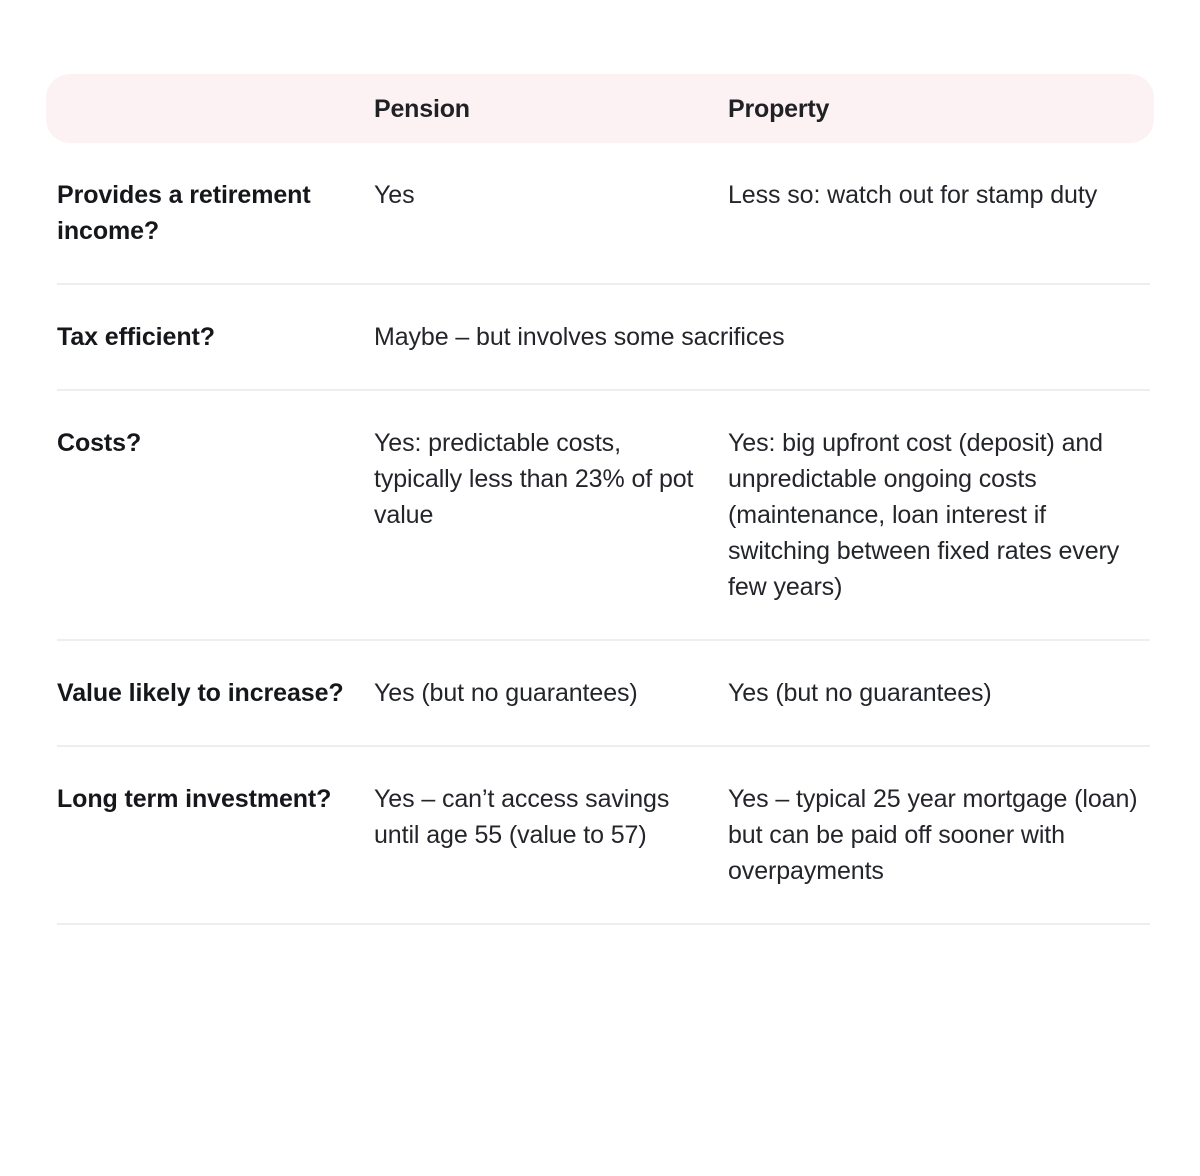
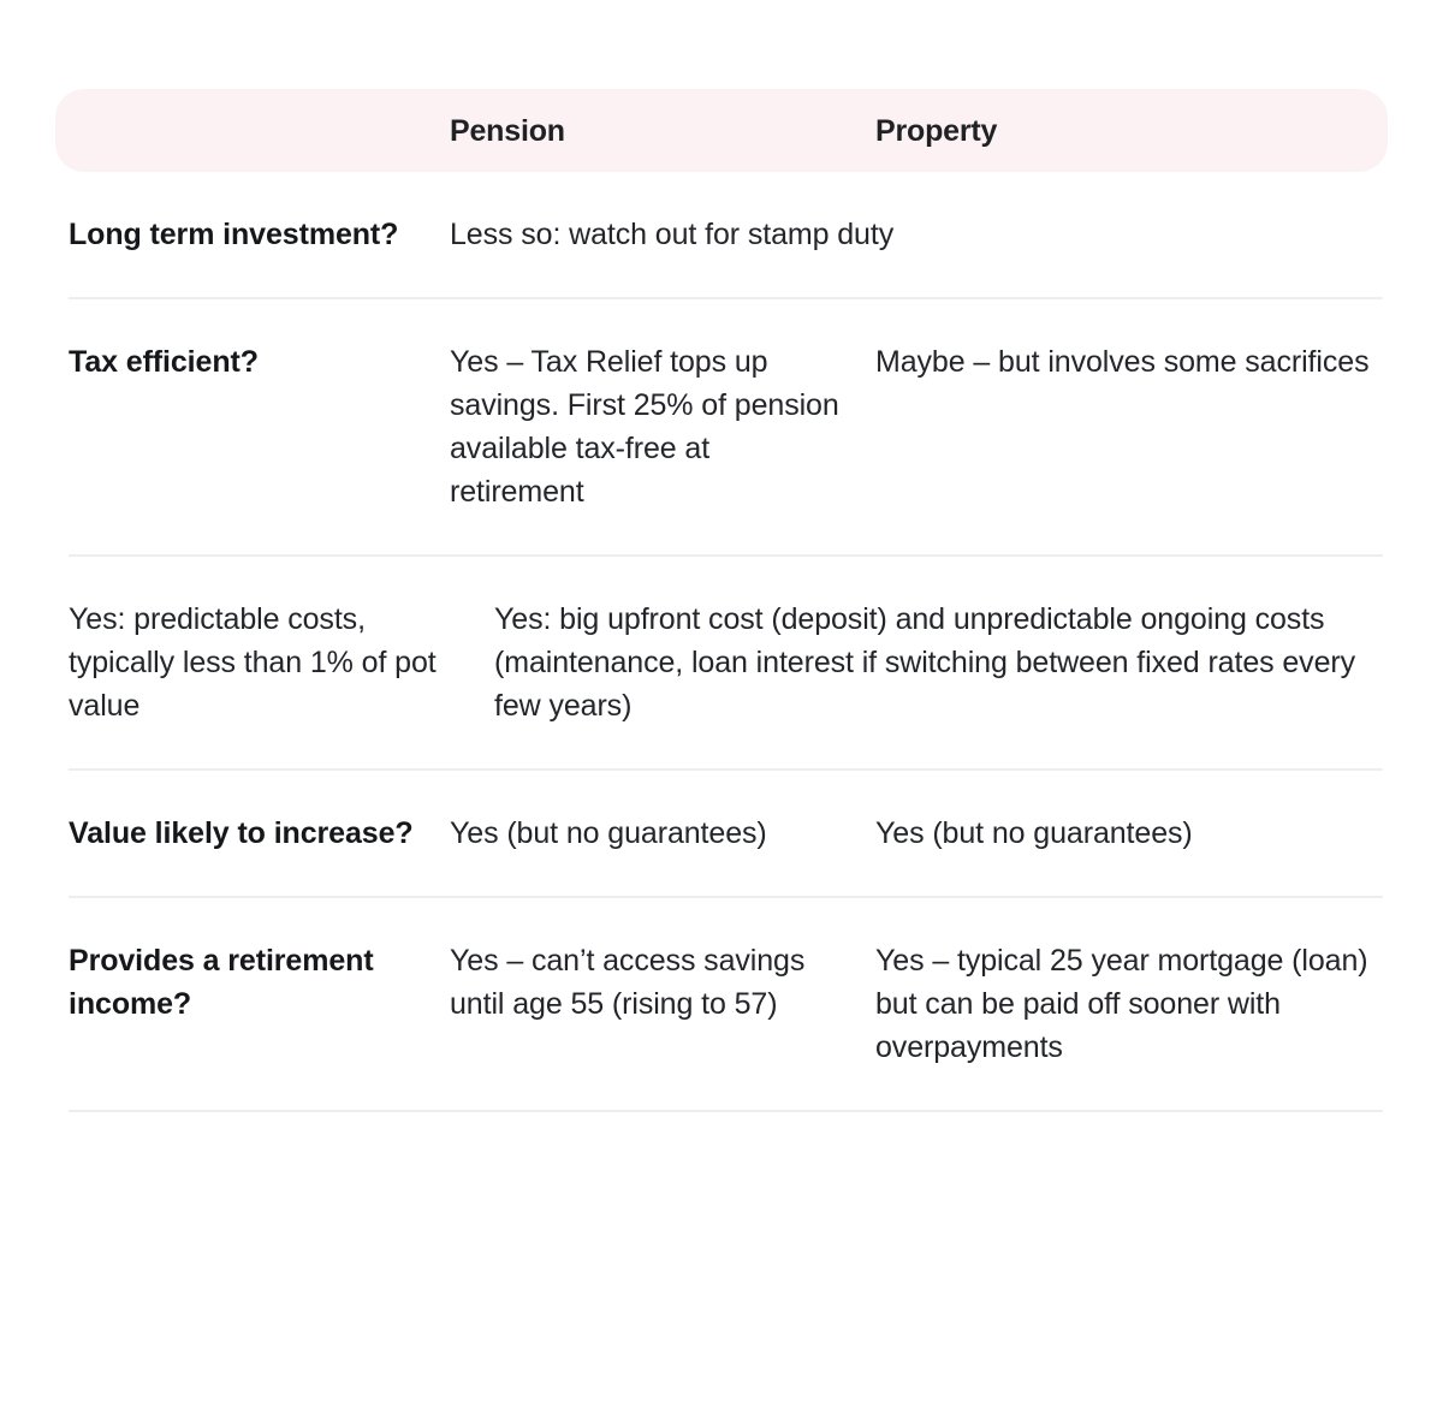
  Pension
  Property
- Provides a retirement income?
+ Long term investment?
- Yes
  Less so: watch out for stamp duty
  Tax efficient?
+ Yes – Tax Relief tops up savings. First 25% of pension available tax-free at retirement
  Maybe – but involves some sacrifices
- Costs?
- Yes: predictable costs, typically less than 23% of pot value
+ Yes: predictable costs, typically less than 1% of pot value
  Yes: big upfront cost (deposit) and unpredictable ongoing costs (maintenance, loan interest if switching between fixed rates every few years)
  Value likely to increase?
  Yes (but no guarantees)
  Yes (but no guarantees)
- Long term investment?
+ Provides a retirement income?
- Yes – can’t access savings until age 55 (value to 57)
+ Yes – can’t access savings until age 55 (rising to 57)
  Yes – typical 25 year mortgage (loan) but can be paid off sooner with overpayments
